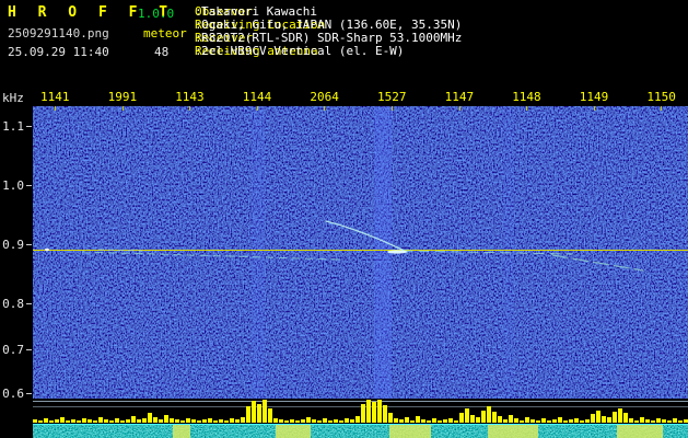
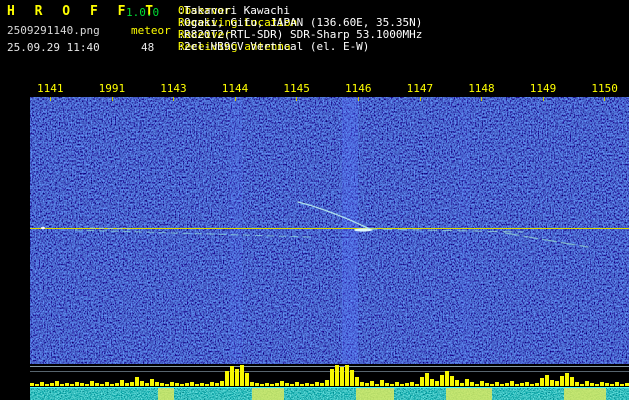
  H R O F F T
  1.0.0
  2509291140.png
  meteor
  25.09.29 11:40
  48
  Observer
  :
  Takanori Kawachi
  Receiving Location
  :
  Ogaki, Gifu, JAPAN (136.60E, 35.35N)
  Receiver
  :
  R820T2(RTL-SDR) SDR-Sharp 53.1000MHz
  Receiving antenna
  :
  2el-HB9CV Vertical (el. E-W)
  1141
  1991
  1143
  1144
- 2064
+ 1145
- 1527
+ 1146
  1147
  1148
  1149
  1150
- kHz
- 1.1
- 1.0
- 0.9
- 0.8
- 0.7
- 0.6
